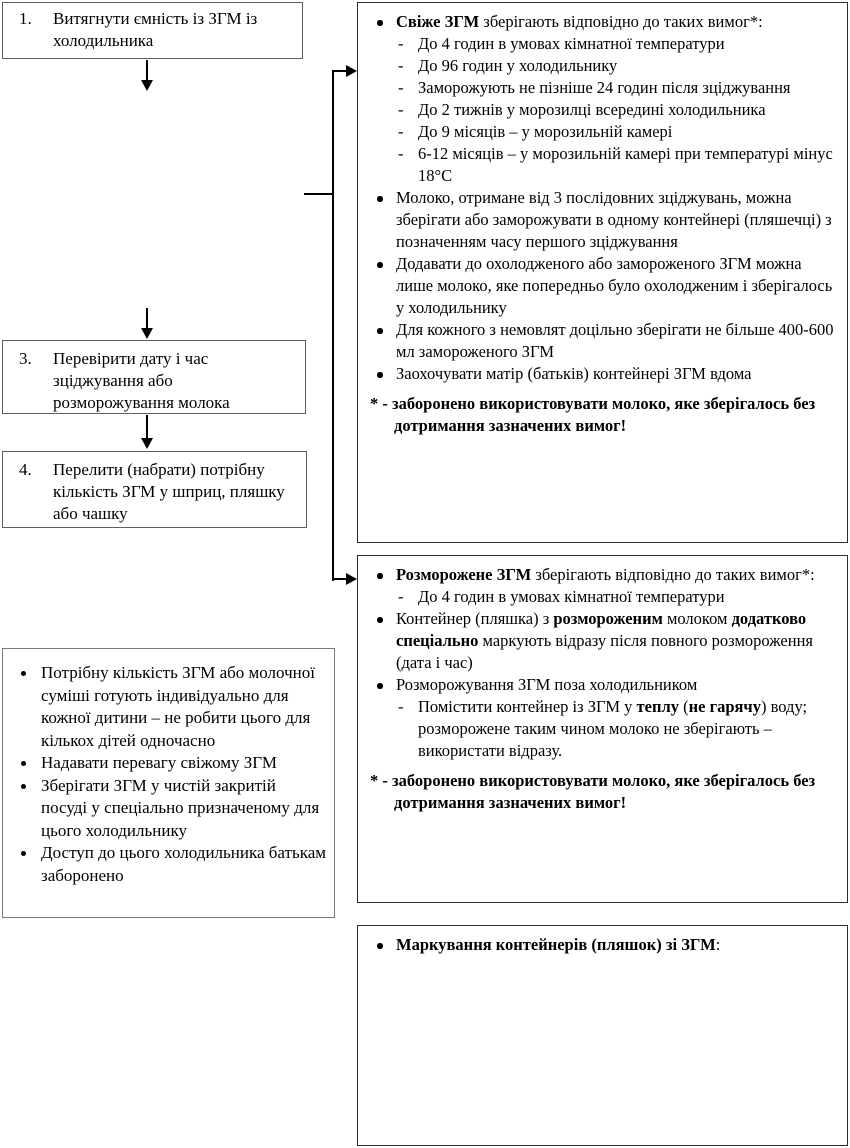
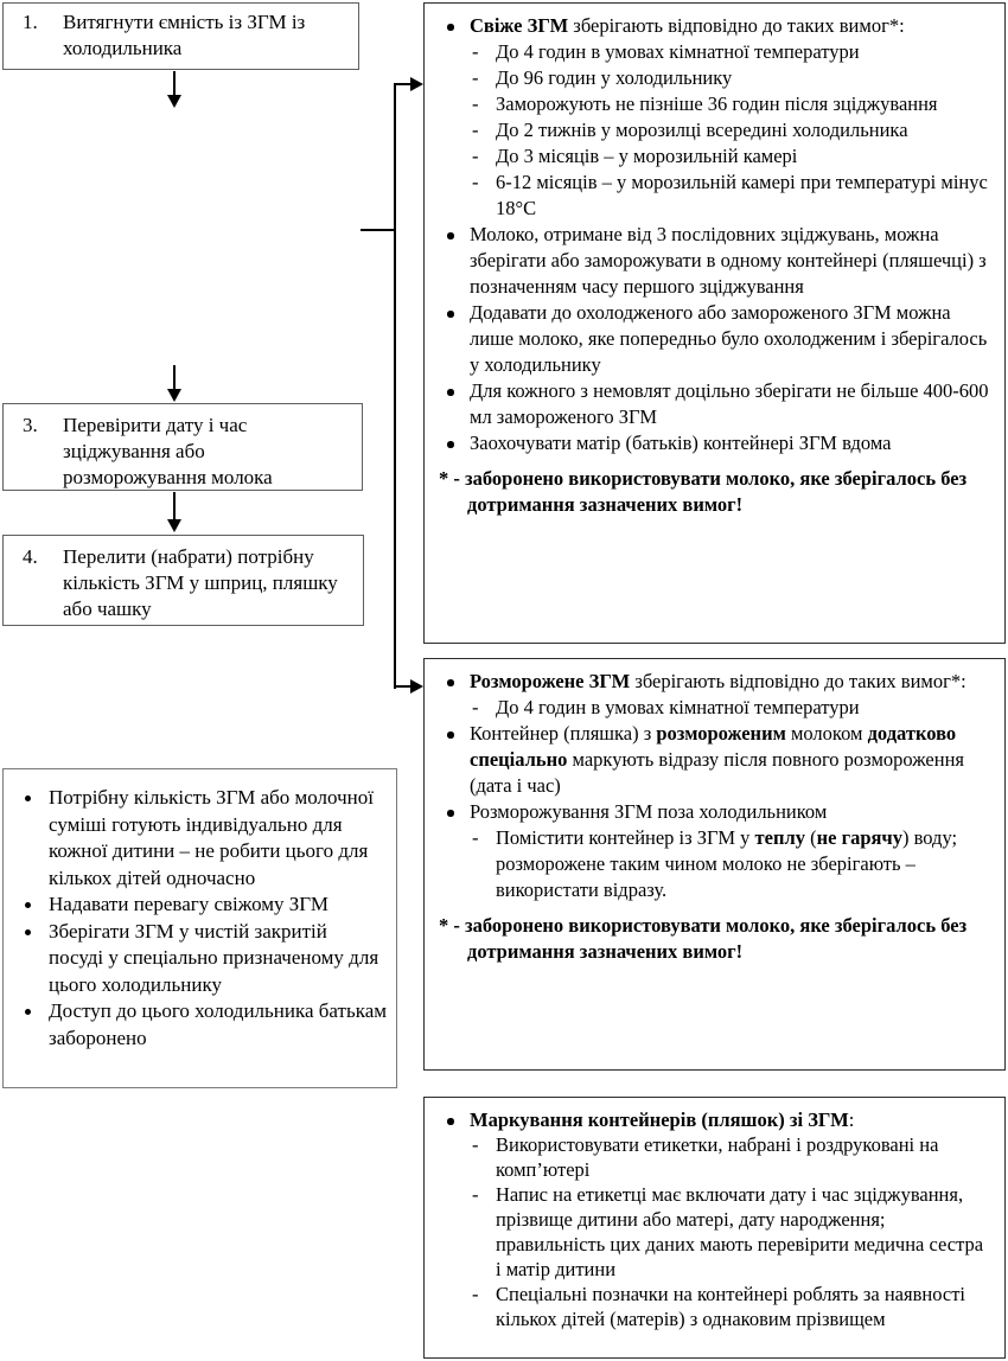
  1.
  Витягнути ємність із ЗГМ із холодильника
  3.
  Перевірити дату і час зціджування або розморожування молока
  4.
  Перелити (набрати) потрібну кількість ЗГМ у шприц, пляшку або чашку
  Потрібну кількість ЗГМ або молочної суміші готують індивідуально для кожної дитини – не робити цього для кількох дітей одночасно
  Надавати перевагу свіжому ЗГМ
  Зберігати ЗГМ у чистій закритій посуді у спеціально призначеному для цього холодильнику
  Доступ до цього холодильника батькам заборонено
  Свіже ЗГМ зберігають відповідно до таких вимог*:
  До 4 годин в умовах кімнатної температури
  До 96 годин у холодильнику
- Заморожують не пізніше 24 годин після зціджування
+ Заморожують не пізніше 36 годин після зціджування
  До 2 тижнів у морозилці всередині холодильника
- До 9 місяців – у морозильній камері
+ До 3 місяців – у морозильній камері
  6-12 місяців – у морозильній камері при температурі мінус 18°С
  Молоко, отримане від 3 послідовних зціджувань, можна зберігати або заморожувати в одному контейнері (пляшечці) з позначенням часу першого зціджування
  Додавати до охолодженого або замороженого ЗГМ можна лише молоко, яке попередньо було охолодженим і зберігалось у холодильнику
  Для кожного з немовлят доцільно зберігати не більше 400-600 мл замороженого ЗГМ
  Заохочувати матір (батьків) контейнері ЗГМ вдома
  * - заборонено використовувати молоко, яке зберігалось без дотримання зазначених вимог!
  Розморожене ЗГМ зберігають відповідно до таких вимог*:
  До 4 годин в умовах кімнатної температури
  Контейнер (пляшка) з розмороженим молоком додатково спеціально маркують відразу після повного розмороження (дата і час)
  Розморожування ЗГМ поза холодильником
  Помістити контейнер із ЗГМ у теплу (не гарячу) воду; розморожене таким чином молоко не зберігають – використати відразу.
  * - заборонено використовувати молоко, яке зберігалось без дотримання зазначених вимог!
  Маркування контейнерів (пляшок) зі ЗГМ:
+ Використовувати етикетки, набрані і роздруковані на комп’ютері
+ Напис на етикетці має включати дату і час зціджування, прізвище дитини або матері, дату народження; правильність цих даних мають перевірити медична сестра і матір дитини
+ Спеціальні позначки на контейнері роблять за наявності кількох дітей (матерів) з однаковим прізвищем
